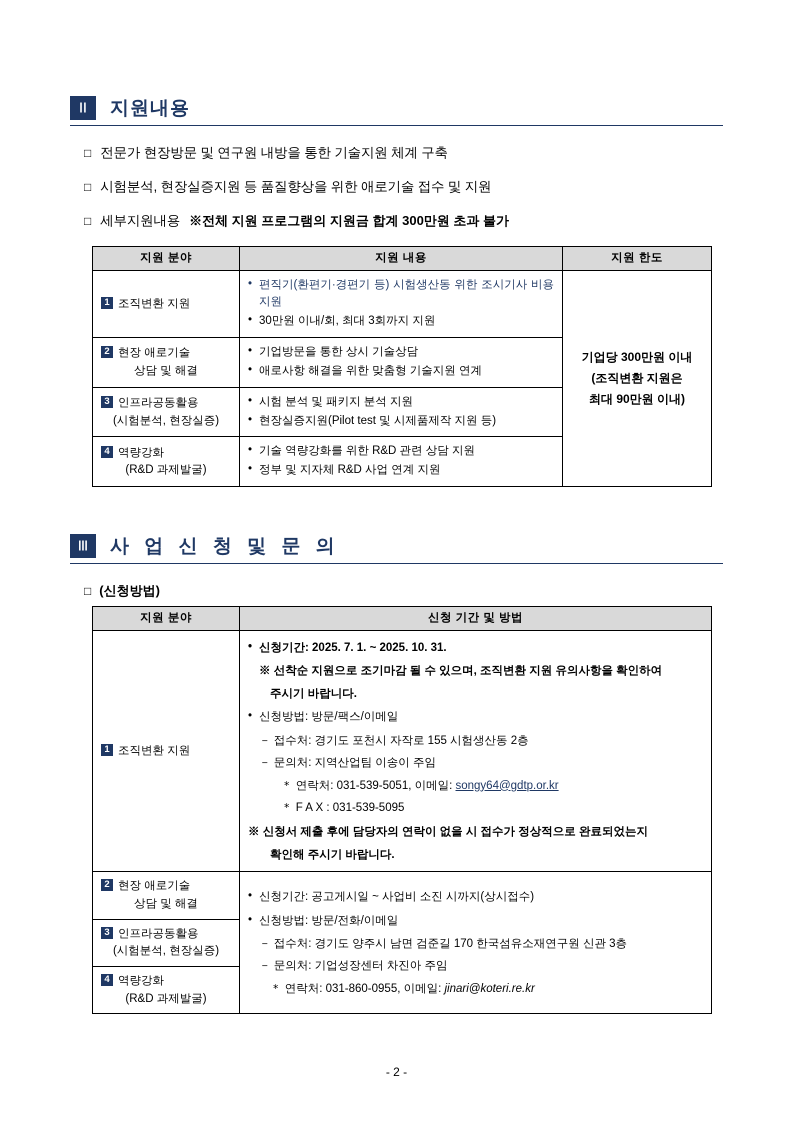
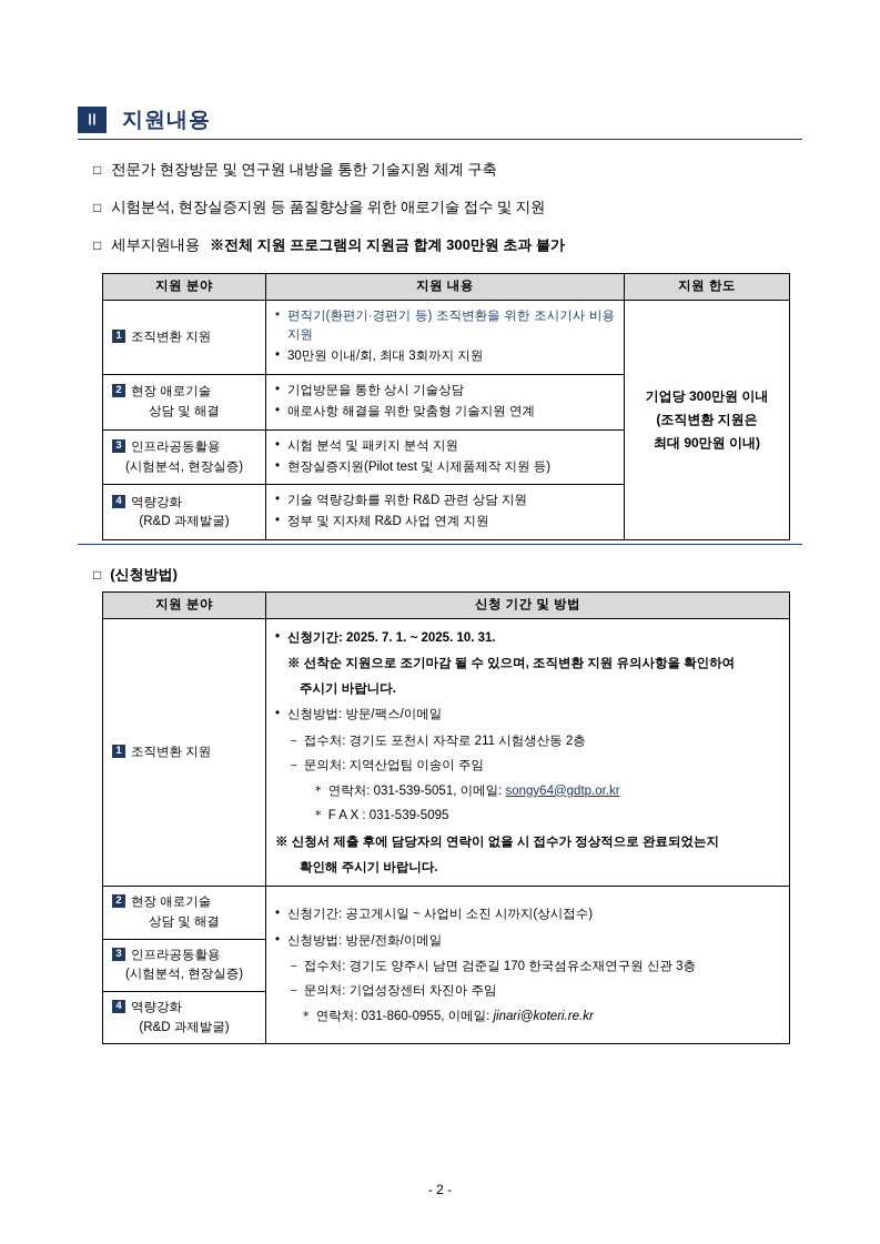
  Ⅱ
  지원내용
  □
  전문가 현장방문 및 연구원 내방을 통한 기술지원 체계 구축
  □
  시험분석, 현장실증지원 등 품질향상을 위한 애로기술 접수 및 지원
  □
  세부지원내용
  ※전체 지원 프로그램의 지원금 합계 300만원 초과 불가
  지원 분야	지원 내용	지원 한도
- 1 조직변환 지원	편직기(환편기·경편기 등) 시험생산동 위한 조시기사 비용 지원 30만원 이내/회, 최대 3회까지 지원	기업당 300만원 이내 (조직변환 지원은 최대 90만원 이내)
+ 1 조직변환 지원	편직기(환편기·경편기 등) 조직변환을 위한 조시기사 비용 지원 30만원 이내/회, 최대 3회까지 지원	기업당 300만원 이내 (조직변환 지원은 최대 90만원 이내)
  2 현장 애로기술 상담 및 해결	기업방문을 통한 상시 기술상담 애로사항 해결을 위한 맞춤형 기술지원 연계
  3 인프라공동활용 (시험분석, 현장실증)	시험 분석 및 패키지 분석 지원 현장실증지원(Pilot test 및 시제품제작 지원 등)
  4 역량강화 (R&D 과제발굴)	기술 역량강화를 위한 R&D 관련 상담 지원 정부 및 지자체 R&D 사업 연계 지원
- Ⅲ
- 사 업 신 청 및 문 의
  □
  (신청방법)
  지원 분야	신청 기간 및 방법
- 1 조직변환 지원	신청기간: 2025. 7. 1. ~ 2025. 10. 31. ※ 선착순 지원으로 조기마감 될 수 있으며, 조직변환 지원 유의사항을 확인하여 주시기 바랍니다. 신청방법: 방문/팩스/이메일 － 접수처: 경기도 포천시 자작로 155 시험생산동 2층 － 문의처: 지역산업팀 이송이 주임 ＊ 연락처: 031-539-5051, 이메일: songy64@gdtp.or.kr ＊ F A X : 031-539-5095 ※ 신청서 제출 후에 담당자의 연락이 없을 시 접수가 정상적으로 완료되었는지 확인해 주시기 바랍니다.
+ 1 조직변환 지원	신청기간: 2025. 7. 1. ~ 2025. 10. 31. ※ 선착순 지원으로 조기마감 될 수 있으며, 조직변환 지원 유의사항을 확인하여 주시기 바랍니다. 신청방법: 방문/팩스/이메일 － 접수처: 경기도 포천시 자작로 211 시험생산동 2층 － 문의처: 지역산업팀 이송이 주임 ＊ 연락처: 031-539-5051, 이메일: songy64@gdtp.or.kr ＊ F A X : 031-539-5095 ※ 신청서 제출 후에 담당자의 연락이 없을 시 접수가 정상적으로 완료되었는지 확인해 주시기 바랍니다.
  2 현장 애로기술 상담 및 해결 3 인프라공동활용 (시험분석, 현장실증) 4 역량강화 (R&D 과제발굴)	신청기간: 공고게시일 ~ 사업비 소진 시까지(상시접수) 신청방법: 방문/전화/이메일 － 접수처: 경기도 양주시 남면 검준길 170 한국섬유소재연구원 신관 3층 － 문의처: 기업성장센터 차진아 주임 ＊ 연락처: 031-860-0955, 이메일: jinari@koteri.re.kr
  - 2 -
